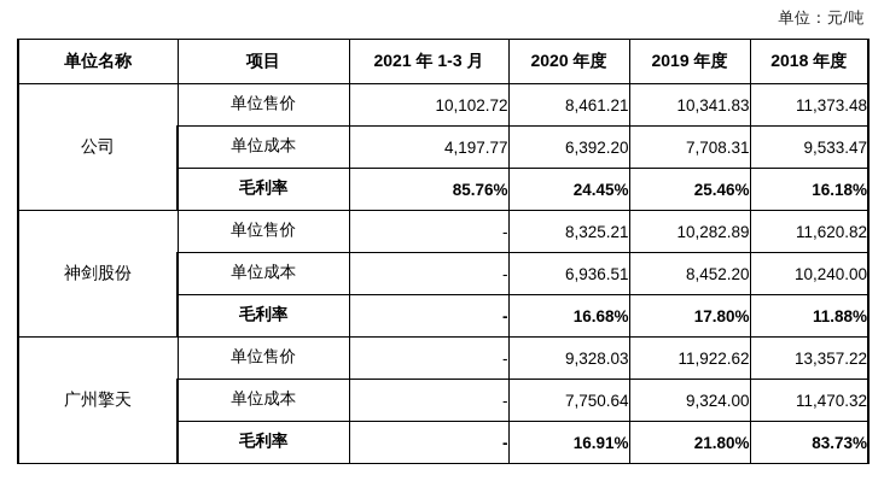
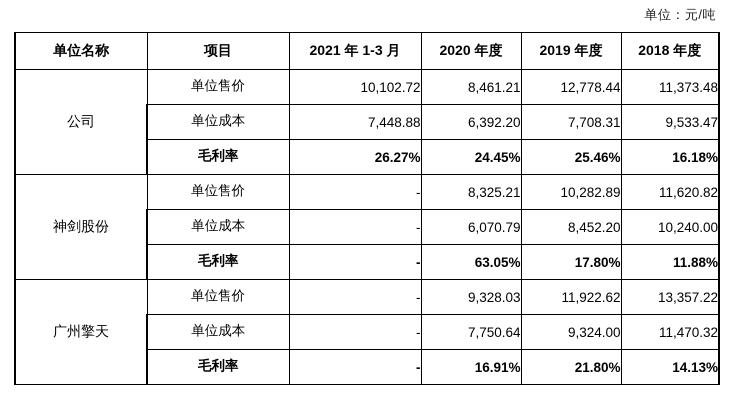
  单位：元/吨
  单位名称	项目	2021 年 1-3 月	2020 年度	2019 年度	2018 年度
- 公司	单位售价	10,102.72	8,461.21	10,341.83	11,373.48
+ 公司	单位售价	10,102.72	8,461.21	12,778.44	11,373.48
- 单位成本	4,197.77	6,392.20	7,708.31	9,533.47
+ 单位成本	7,448.88	6,392.20	7,708.31	9,533.47
- 毛利率	85.76%	24.45%	25.46%	16.18%
+ 毛利率	26.27%	24.45%	25.46%	16.18%
  神剑股份	单位售价	-	8,325.21	10,282.89	11,620.82
- 单位成本	-	6,936.51	8,452.20	10,240.00
+ 单位成本	-	6,070.79	8,452.20	10,240.00
- 毛利率	-	16.68%	17.80%	11.88%
+ 毛利率	-	63.05%	17.80%	11.88%
  广州擎天	单位售价	-	9,328.03	11,922.62	13,357.22
  单位成本	-	7,750.64	9,324.00	11,470.32
- 毛利率	-	16.91%	21.80%	83.73%
+ 毛利率	-	16.91%	21.80%	14.13%
